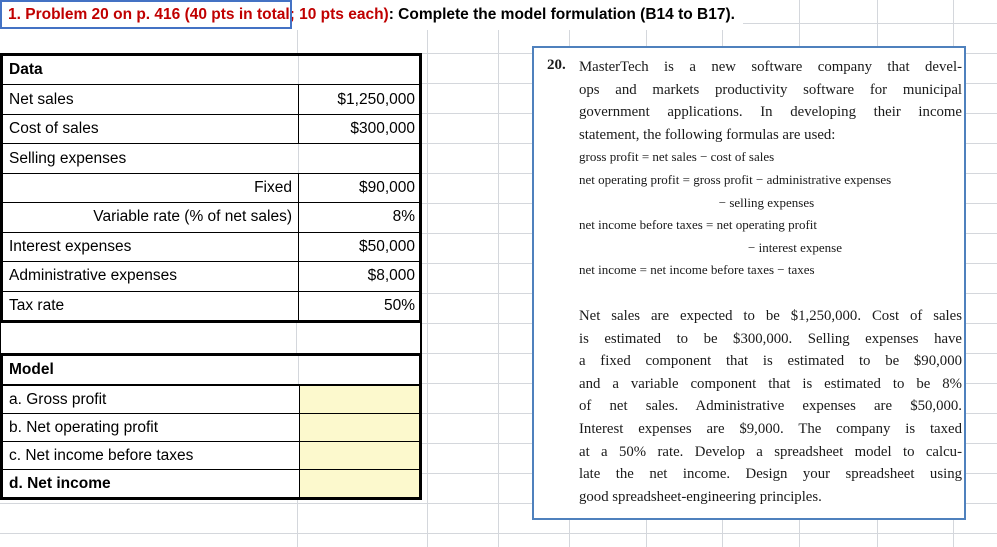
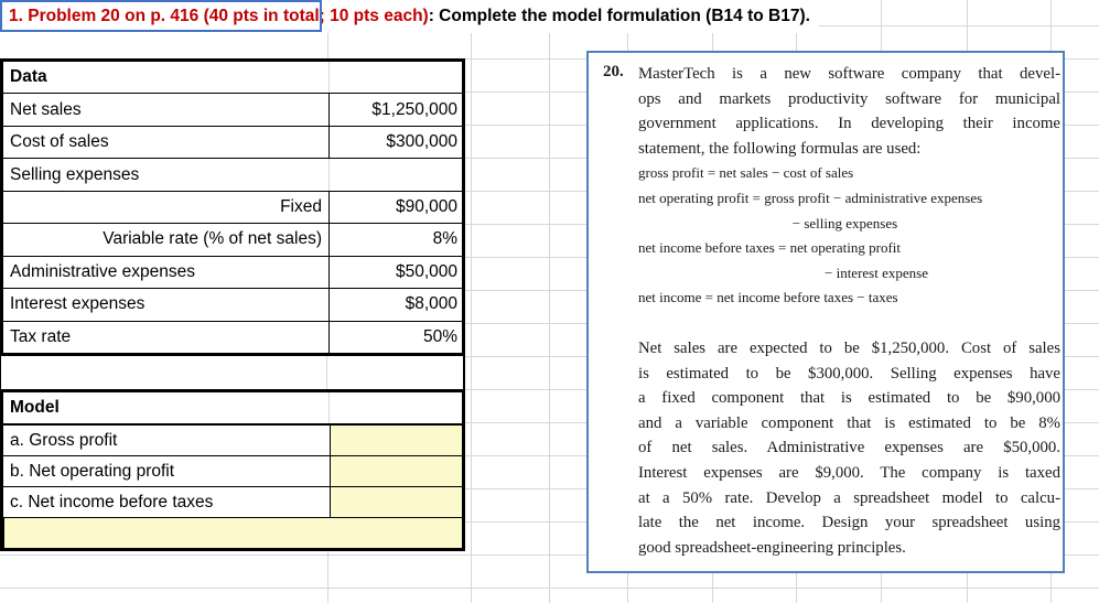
  1. Problem 20 on p. 416 (40 pts in total; 10 pts each)
  : Complete the model formulation (B14 to B17).
  Data
  Net sales
  $1,250,000
  Cost of sales
  $300,000
  Selling expenses
  Fixed
  $90,000
  Variable rate (% of net sales)
  8%
- Interest expenses
+ Administrative expenses
  $50,000
- Administrative expenses
+ Interest expenses
  $8,000
  Tax rate
  50%
  Model
  a. Gross profit
  b. Net operating profit
  c. Net income before taxes
- d. Net income
  20.
  MasterTech is a new software company that devel-
  ops and markets productivity software for municipal
  government applications. In developing their income
  statement, the following formulas are used:
  gross profit = net sales − cost of sales
  net operating profit = gross profit − administrative expenses
  − selling expenses
  net income before taxes = net operating profit
  − interest expense
  net income = net income before taxes − taxes
  Net sales are expected to be $1,250,000. Cost of sales
  is estimated to be $300,000. Selling expenses have
  a fixed component that is estimated to be $90,000
  and a variable component that is estimated to be 8%
  of net sales. Administrative expenses are $50,000.
  Interest expenses are $9,000. The company is taxed
  at a 50% rate. Develop a spreadsheet model to calcu-
  late the net income. Design your spreadsheet using
  good spreadsheet-engineering principles.
